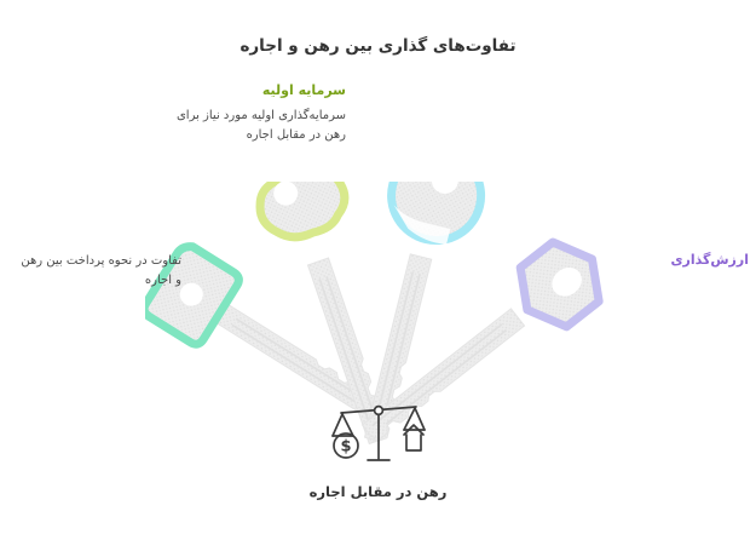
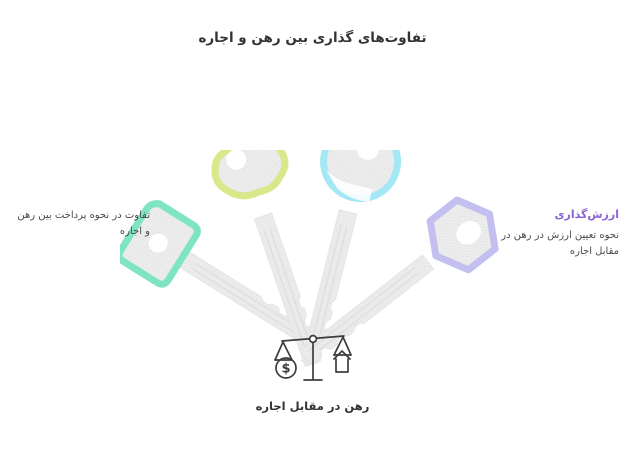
  تفاوت‌های گذاری بین رهن و اجاره
  $
- سرمایه اولیه
- سرمایه‌گذاری اولیه مورد نیاز برای رهن در مقابل اجاره
  تفاوت در نحوه پرداخت بین رهن و اجاره
  ارزش‌گذاری
+ نحوه تعیین ارزش در رهن در مقابل اجاره
  رهن در مقابل اجاره
